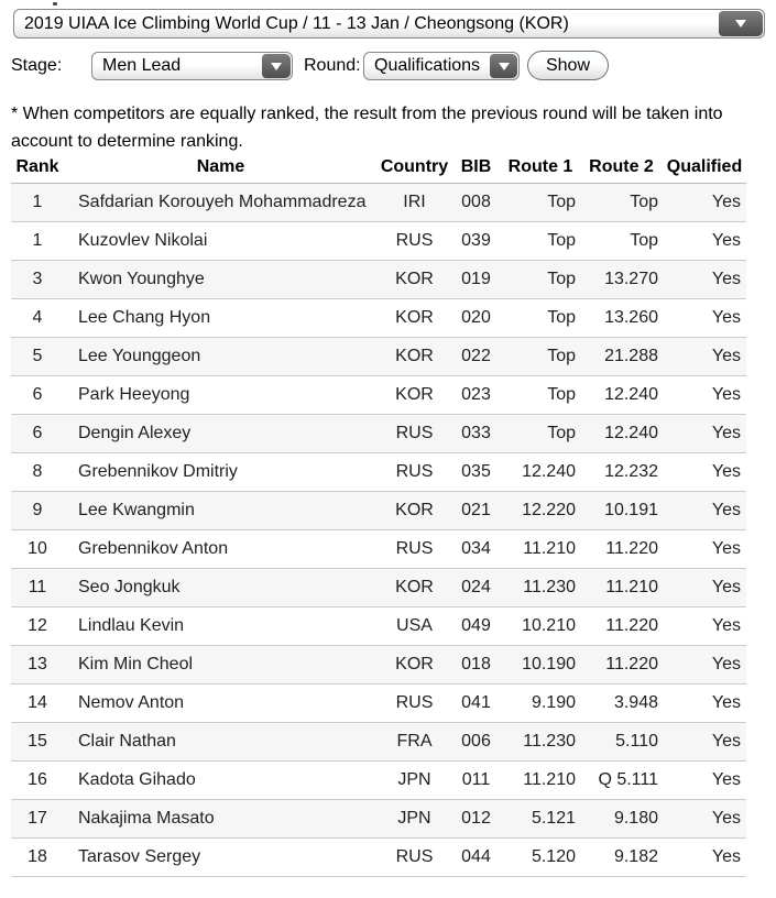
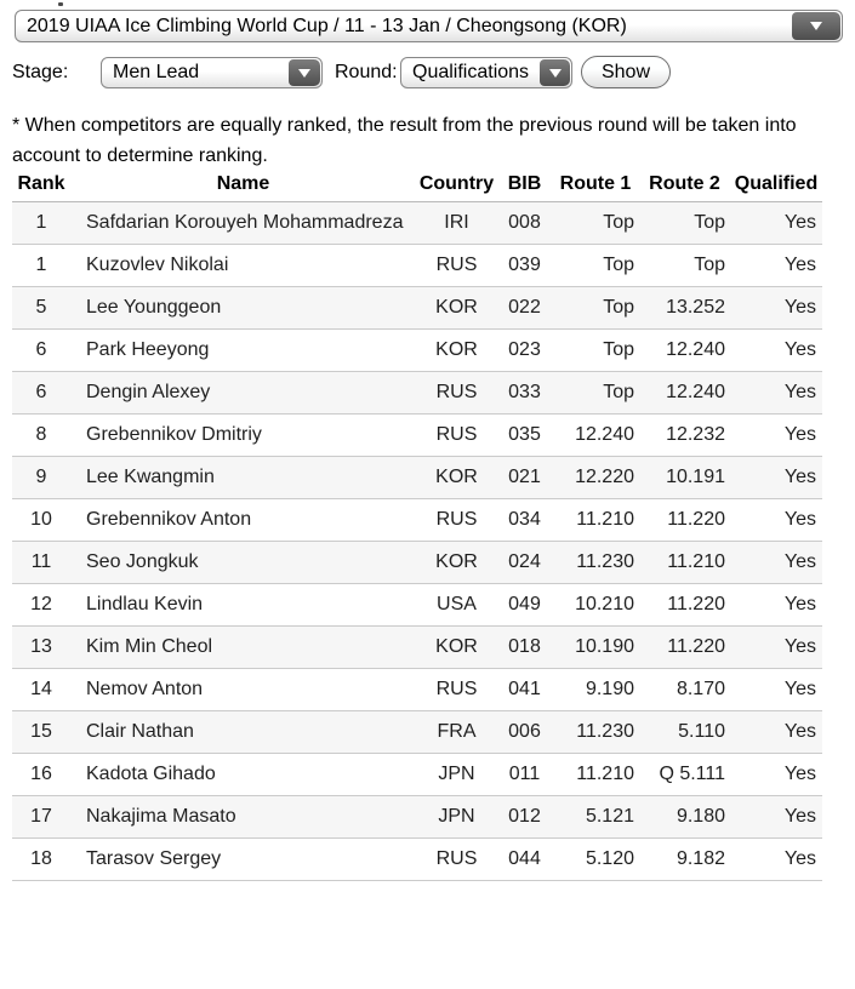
  2019 UIAA Ice Climbing World Cup / 11 - 13 Jan / Cheongsong (KOR)
  Stage:
  Men Lead
  Round:
  Qualifications
  Show
  * When competitors are equally ranked, the result from the previous round will be taken into account to determine ranking.
  Rank	Name	Country	BIB	Route 1	Route 2	Qualified
  1	Safdarian Korouyeh Mohammadreza	IRI	008	Top	Top	Yes
  1	Kuzovlev Nikolai	RUS	039	Top	Top	Yes
- 3	Kwon Younghye	KOR	019	Top	13.270	Yes
- 4	Lee Chang Hyon	KOR	020	Top	13.260	Yes
- 5	Lee Younggeon	KOR	022	Top	21.288	Yes
+ 5	Lee Younggeon	KOR	022	Top	13.252	Yes
  6	Park Heeyong	KOR	023	Top	12.240	Yes
  6	Dengin Alexey	RUS	033	Top	12.240	Yes
  8	Grebennikov Dmitriy	RUS	035	12.240	12.232	Yes
  9	Lee Kwangmin	KOR	021	12.220	10.191	Yes
  10	Grebennikov Anton	RUS	034	11.210	11.220	Yes
  11	Seo Jongkuk	KOR	024	11.230	11.210	Yes
  12	Lindlau Kevin	USA	049	10.210	11.220	Yes
  13	Kim Min Cheol	KOR	018	10.190	11.220	Yes
- 14	Nemov Anton	RUS	041	9.190	3.948	Yes
+ 14	Nemov Anton	RUS	041	9.190	8.170	Yes
  15	Clair Nathan	FRA	006	11.230	5.110	Yes
  16	Kadota Gihado	JPN	011	11.210	Q 5.111	Yes
  17	Nakajima Masato	JPN	012	5.121	9.180	Yes
  18	Tarasov Sergey	RUS	044	5.120	9.182	Yes
